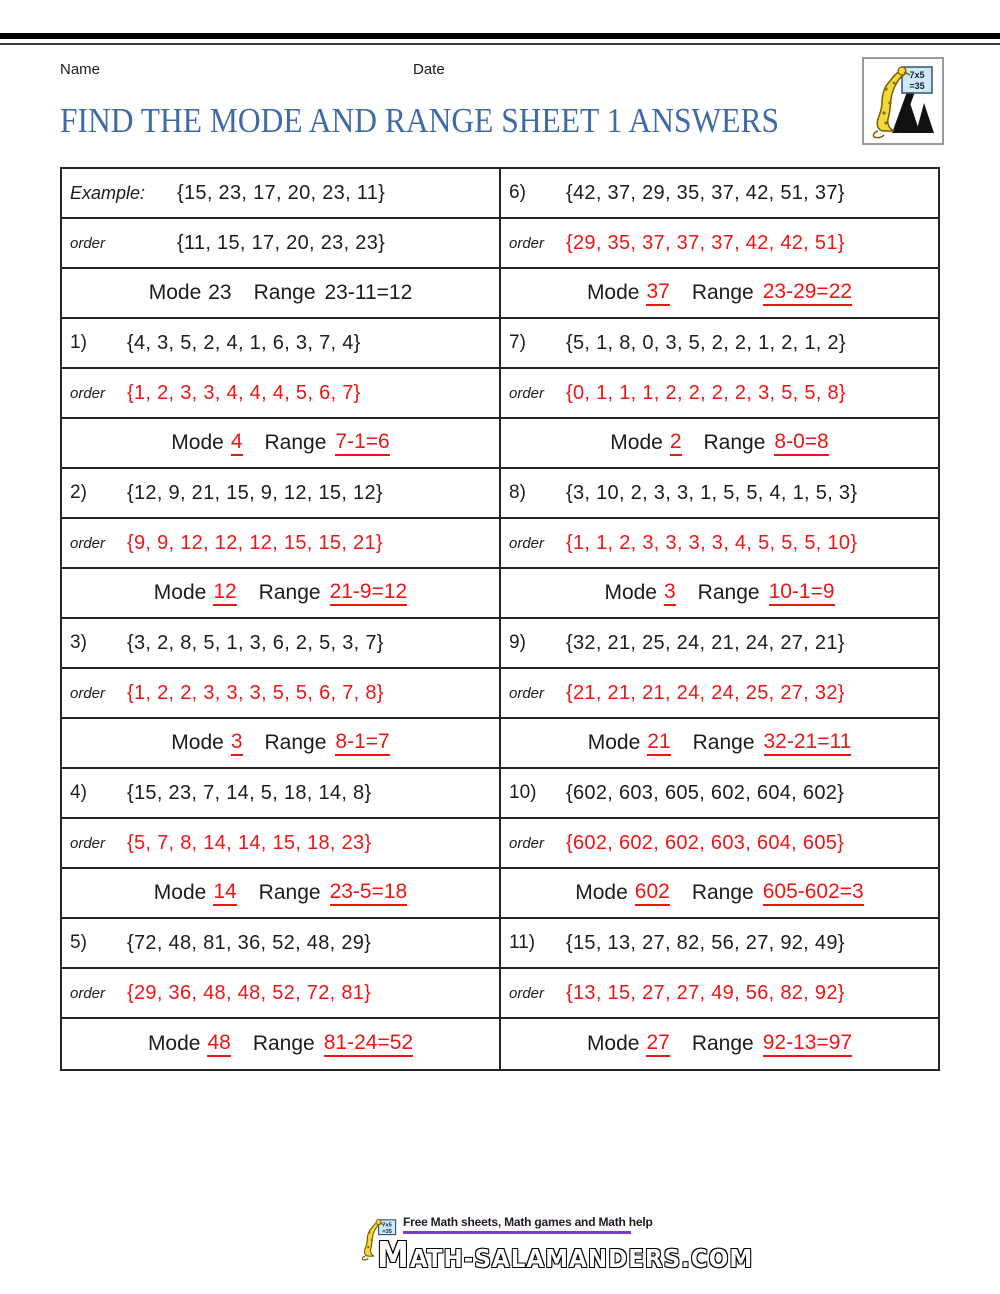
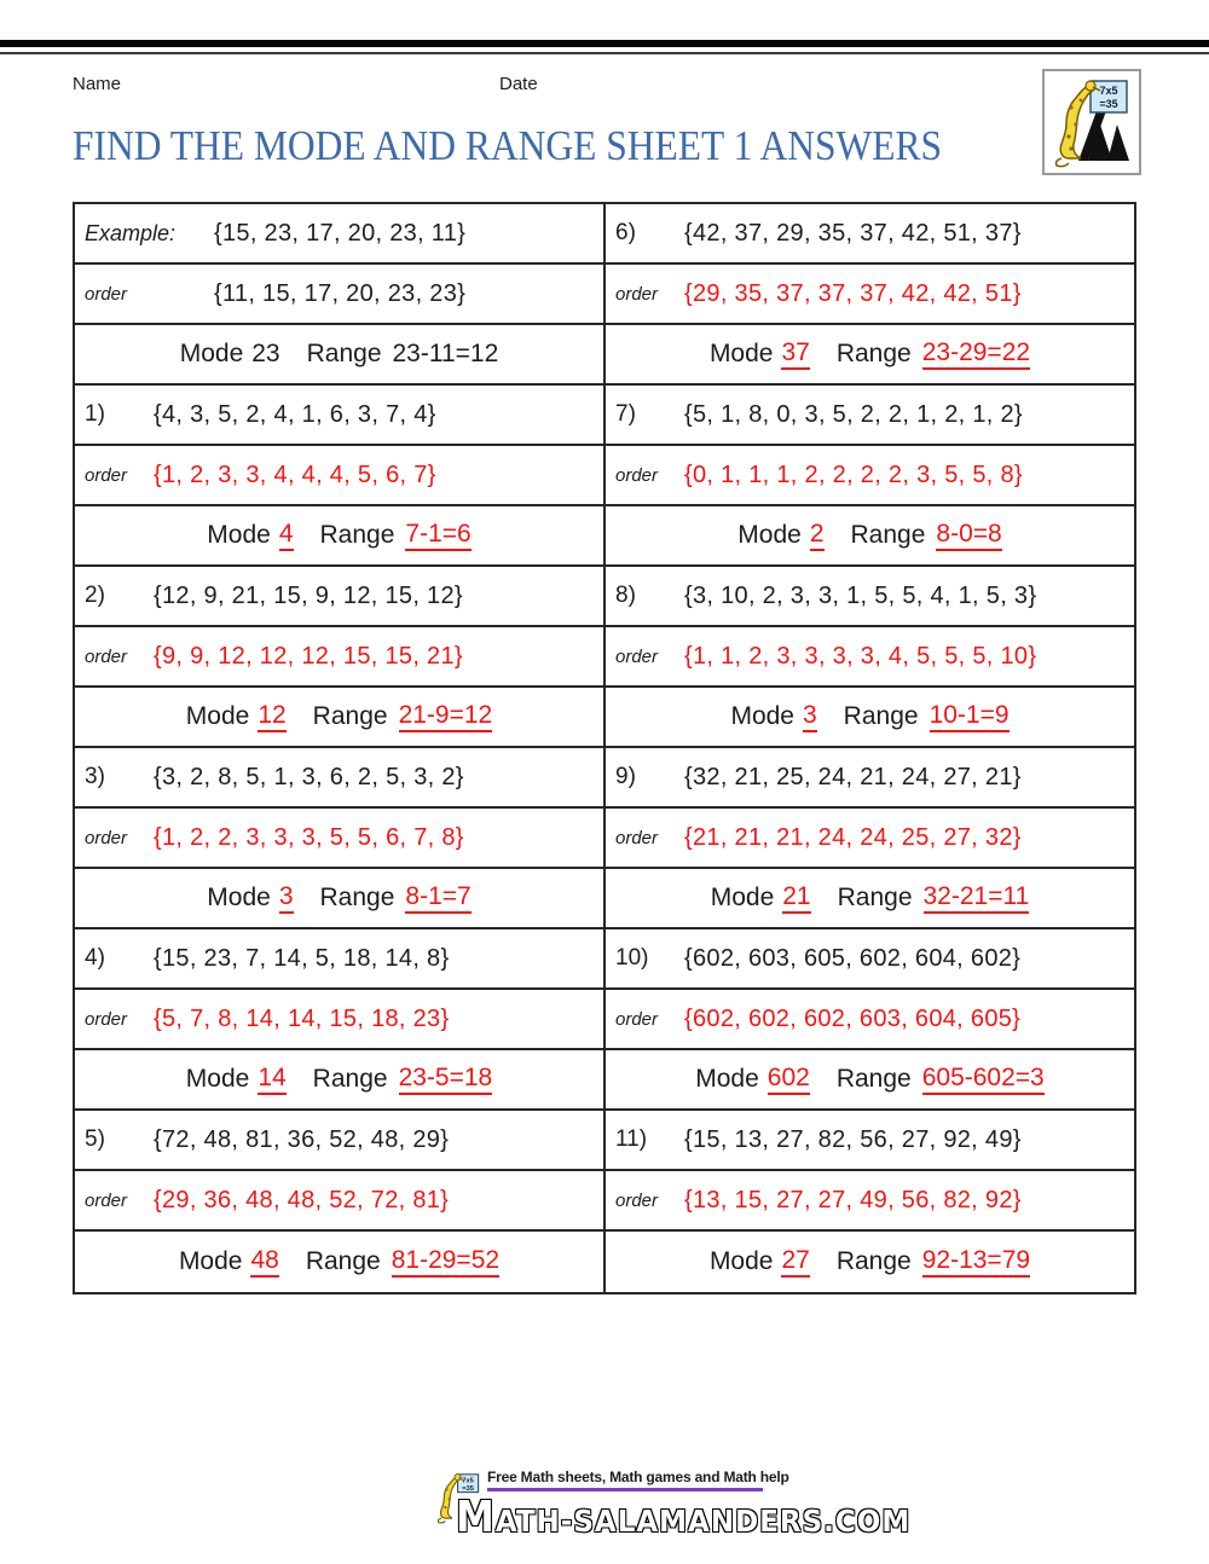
  Name
  Date
  7x5
  =35
  FIND THE MODE AND RANGE SHEET 1 ANSWERS
  Example:
  {15, 23, 17, 20, 23, 11}
  order
  {11, 15, 17, 20, 23, 23}
  Mode
  23
  Range
  23-11=12
  1)
  {4, 3, 5, 2, 4, 1, 6, 3, 7, 4}
  order
  {1, 2, 3, 3, 4, 4, 4, 5, 6, 7}
  Mode
  4
  Range
  7-1=6
  2)
  {12, 9, 21, 15, 9, 12, 15, 12}
  order
  {9, 9, 12, 12, 12, 15, 15, 21}
  Mode
  12
  Range
  21-9=12
  3)
- {3, 2, 8, 5, 1, 3, 6, 2, 5, 3, 7}
+ {3, 2, 8, 5, 1, 3, 6, 2, 5, 3, 2}
  order
  {1, 2, 2, 3, 3, 3, 5, 5, 6, 7, 8}
  Mode
  3
  Range
  8-1=7
  4)
  {15, 23, 7, 14, 5, 18, 14, 8}
  order
  {5, 7, 8, 14, 14, 15, 18, 23}
  Mode
  14
  Range
  23-5=18
  5)
  {72, 48, 81, 36, 52, 48, 29}
  order
  {29, 36, 48, 48, 52, 72, 81}
  Mode
  48
  Range
- 81-24=52
+ 81-29=52
  6)
  {42, 37, 29, 35, 37, 42, 51, 37}
  order
  {29, 35, 37, 37, 37, 42, 42, 51}
  Mode
  37
  Range
  23-29=22
  7)
  {5, 1, 8, 0, 3, 5, 2, 2, 1, 2, 1, 2}
  order
  {0, 1, 1, 1, 2, 2, 2, 2, 3, 5, 5, 8}
  Mode
  2
  Range
  8-0=8
  8)
  {3, 10, 2, 3, 3, 1, 5, 5, 4, 1, 5, 3}
  order
  {1, 1, 2, 3, 3, 3, 3, 4, 5, 5, 5, 10}
  Mode
  3
  Range
  10-1=9
  9)
  {32, 21, 25, 24, 21, 24, 27, 21}
  order
  {21, 21, 21, 24, 24, 25, 27, 32}
  Mode
  21
  Range
  32-21=11
  10)
  {602, 603, 605, 602, 604, 602}
  order
  {602, 602, 602, 603, 604, 605}
  Mode
  602
  Range
  605-602=3
  11)
  {15, 13, 27, 82, 56, 27, 92, 49}
  order
  {13, 15, 27, 27, 49, 56, 82, 92}
  Mode
  27
  Range
- 92-13=97
+ 92-13=79
  Free Math sheets, Math games and Math help
  MATH-SALAMANDERS.COM
